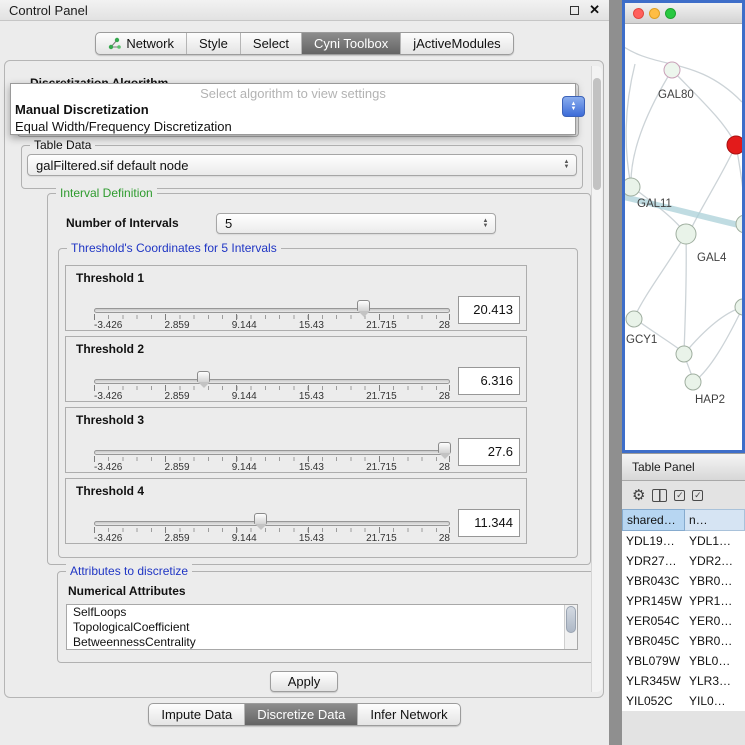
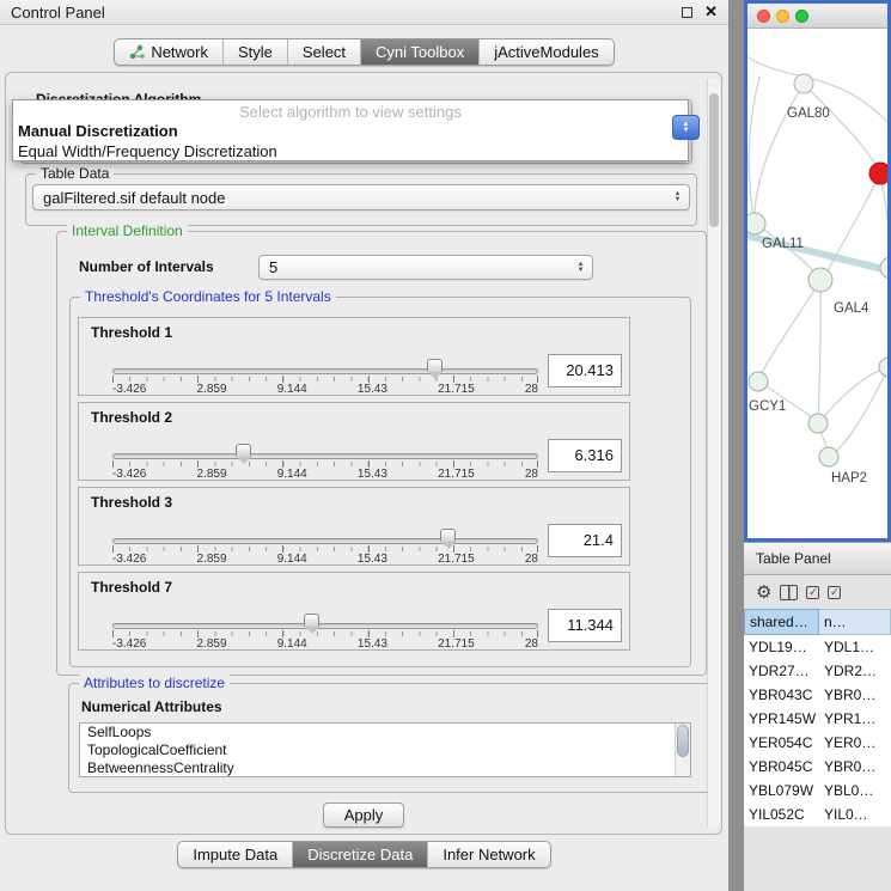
  Control Panel
  ✕
  Network
  Style
  Select
  Cyni Toolbox
  jActiveModules
  Select algorithm to view settings
  Manual Discretization
  Equal Width/Frequency Discretization
  Table Data
  galFiltered.sif default node
  Interval Definition
  Number of Intervals
  5
  Threshold's Coordinates for 5 Intervals
  Threshold 1
  -3.426
  2.859
  9.144
  15.43
  21.715
  28
  20.413
  Threshold 2
  -3.426
  2.859
  9.144
  15.43
  21.715
  28
  6.316
  Threshold 3
  -3.426
  2.859
  9.144
  15.43
  21.715
  28
- 27.6
+ 21.4
- Threshold 4
+ Threshold 7
  -3.426
  2.859
  9.144
  15.43
  21.715
  28
  11.344
  Attributes to discretize
  Numerical Attributes
  SelfLoops
  TopologicalCoefficient
  BetweennessCentrality
  Apply
  Impute Data
  Discretize Data
  Infer Network
  GAL80
  GAL11
  GAL4
  GCY1
  HAP2
  Table Panel
  ⚙
  ✓
  ✓
  shared…
  n…
  YDL19…
  YDL1…
  YDR27…
  YDR2…
  YBR043C
  YBR0…
  YPR145W
  YPR1…
  YER054C
  YER0…
  YBR045C
  YBR0…
  YBL079W
  YBL0…
- YLR345W
- YLR3…
  YIL052C
  YIL0…
